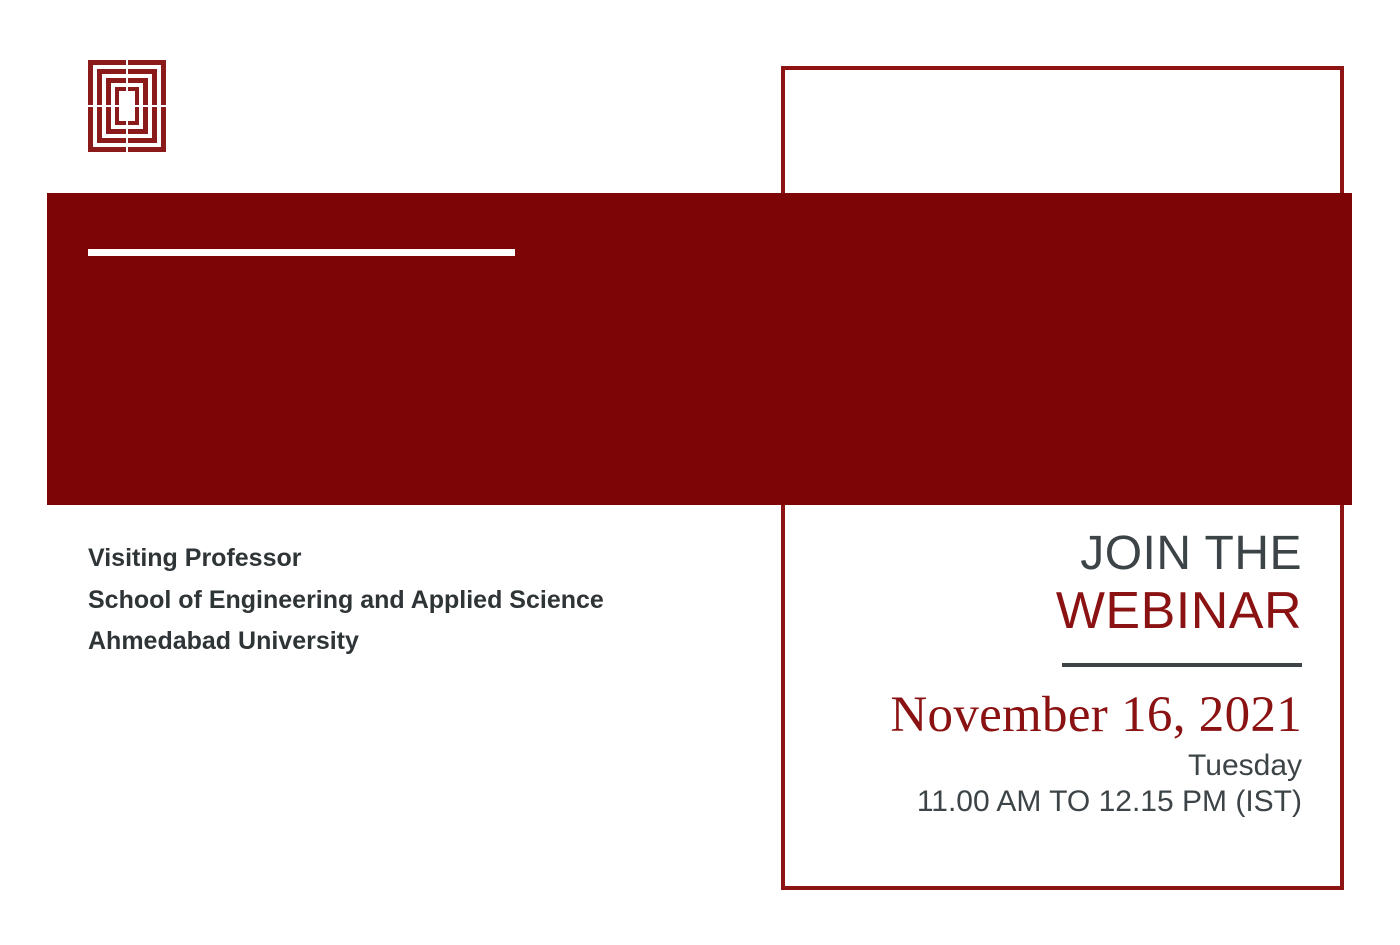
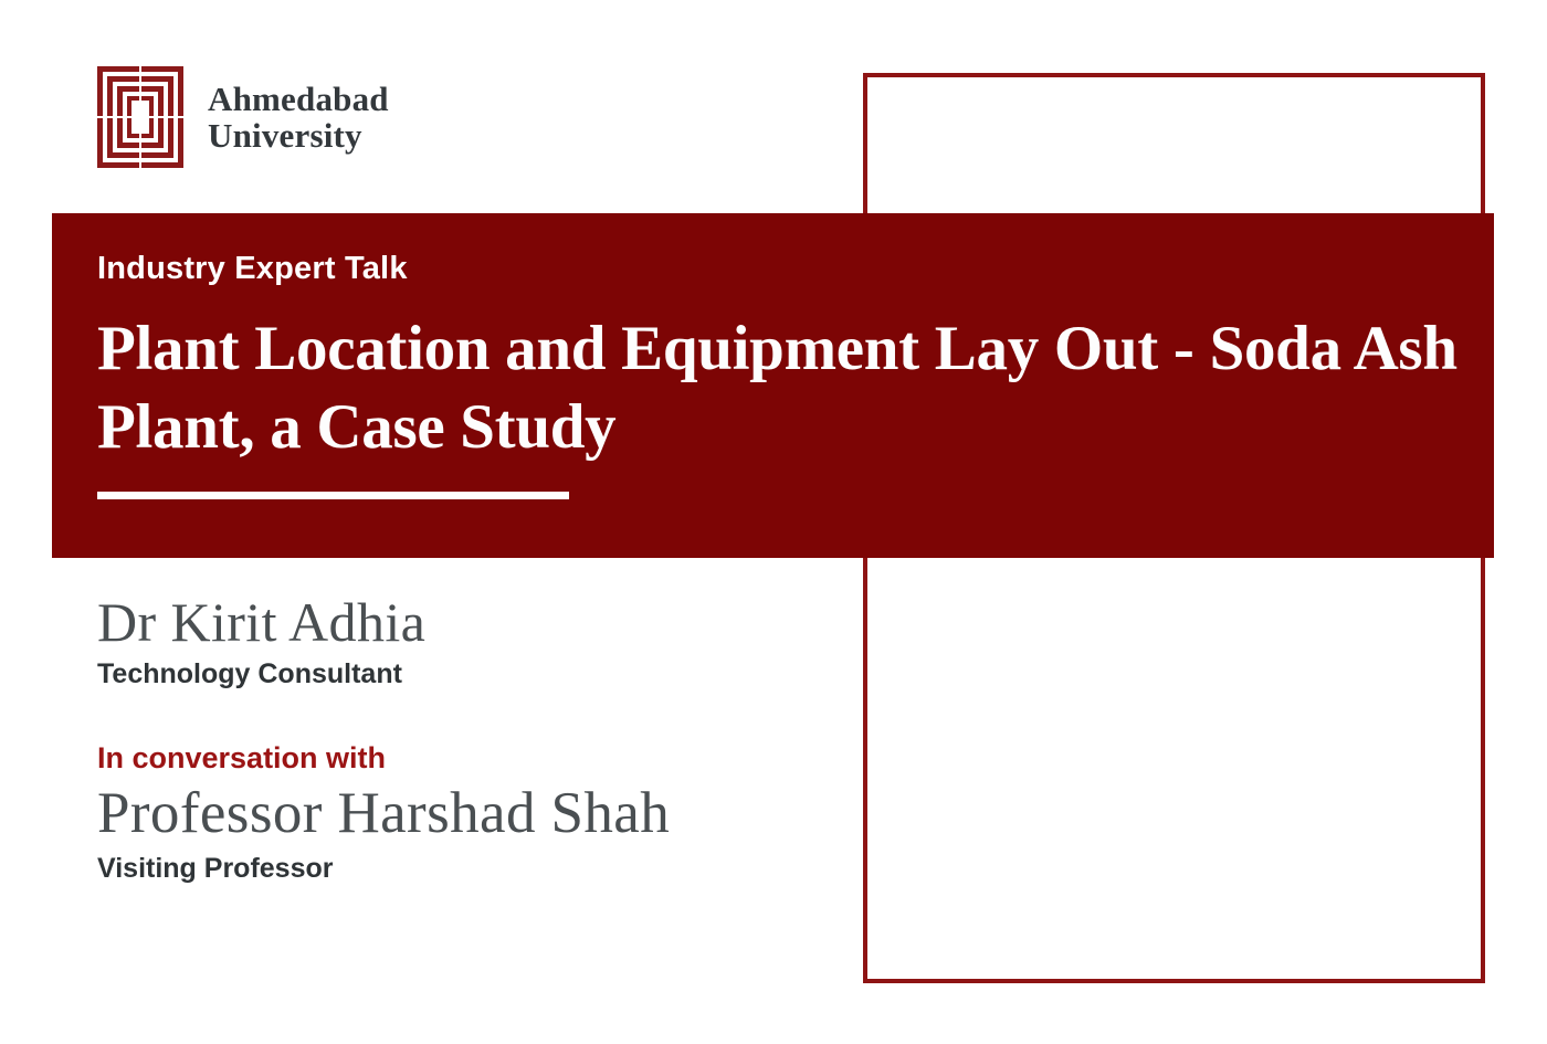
+ Ahmedabad
+ University
+ Industry Expert Talk
+ Plant Location and Equipment Lay Out - Soda Ash Plant, a Case Study
+ Dr Kirit Adhia
+ Technology Consultant
+ In conversation with
+ Professor Harshad Shah
  Visiting Professor
- School of Engineering and Applied Science
- Ahmedabad University
- JOIN THE
- WEBINAR
- November 16, 2021
- Tuesday
- 11.00 AM TO 12.15 PM (IST)
